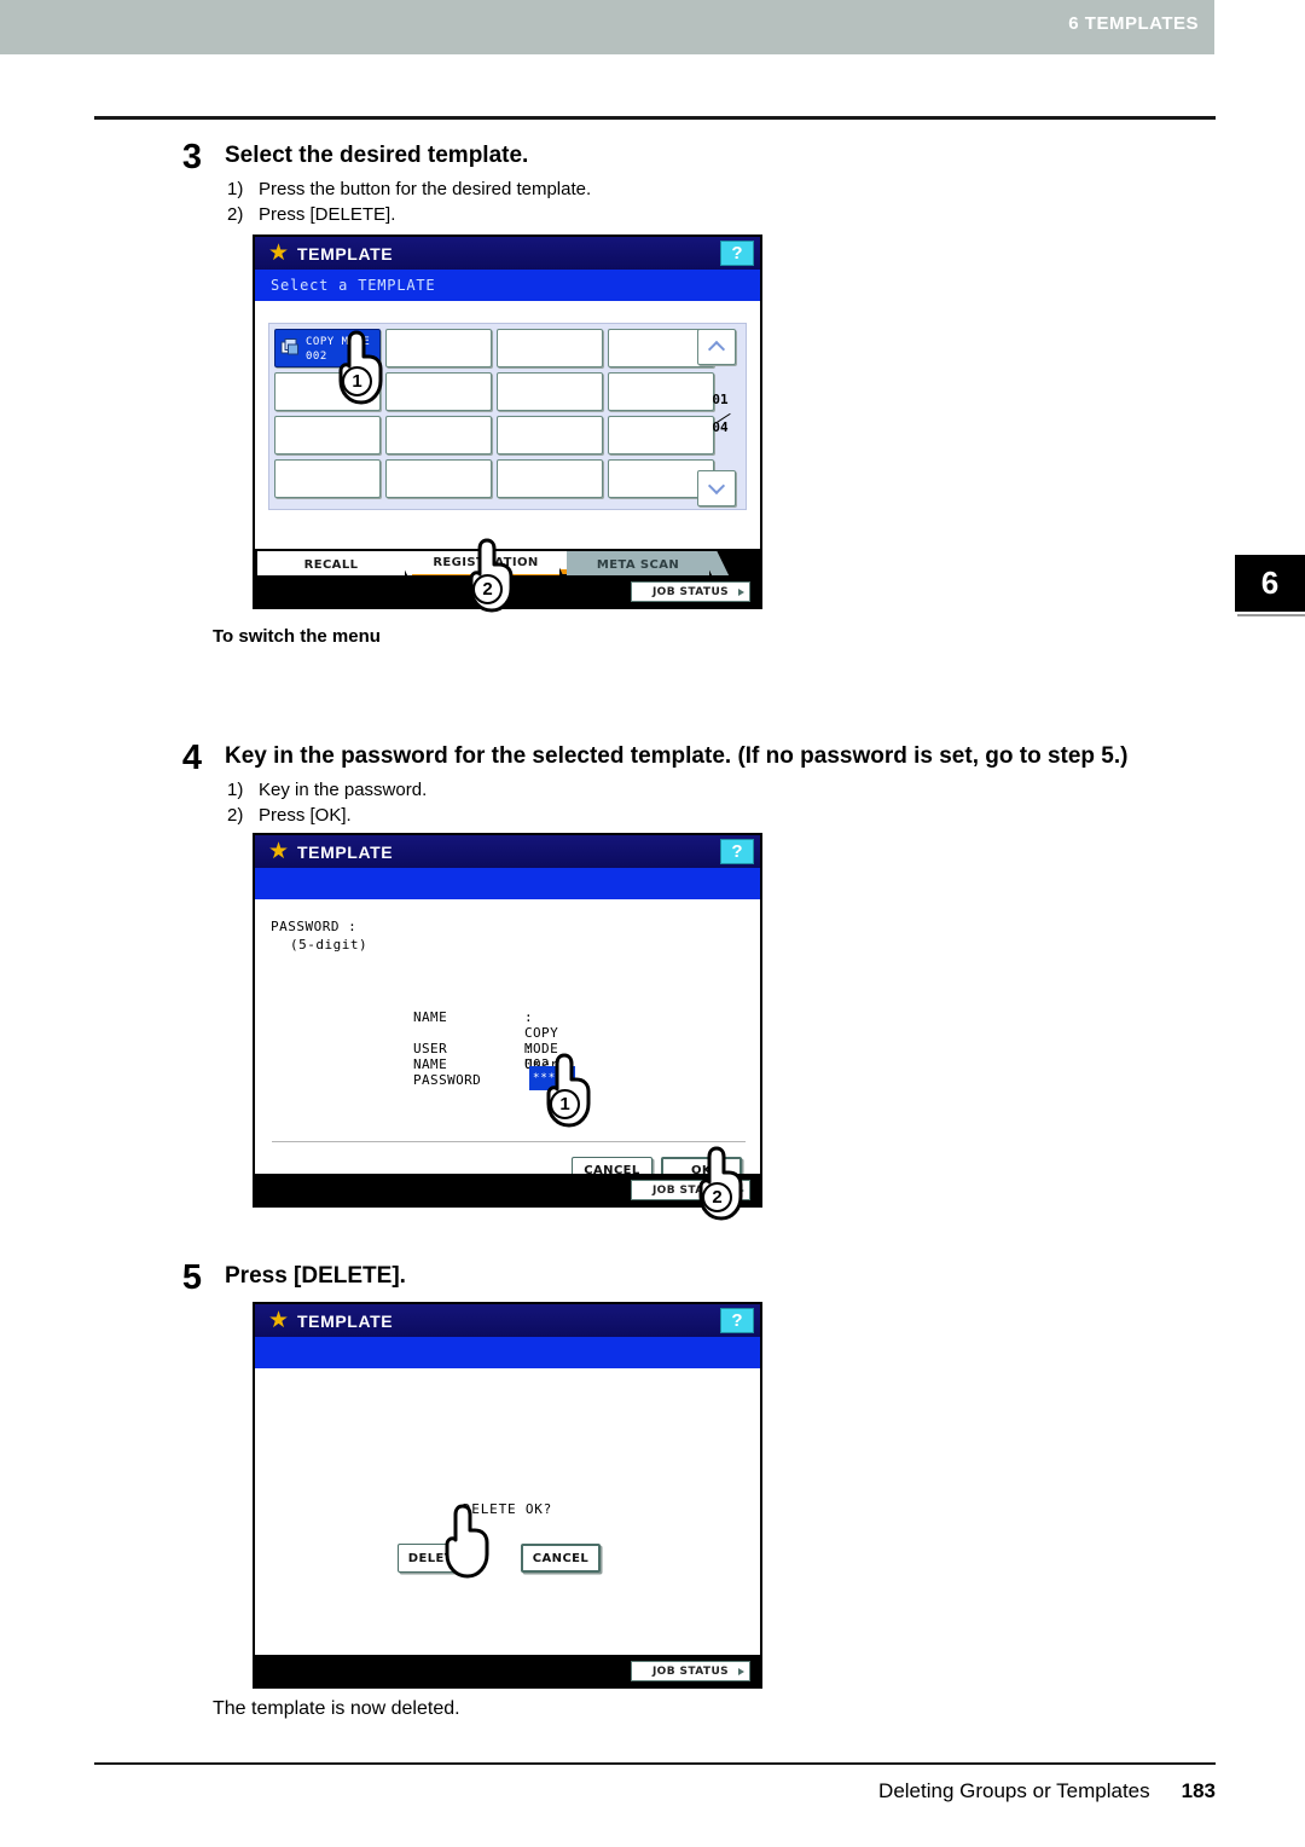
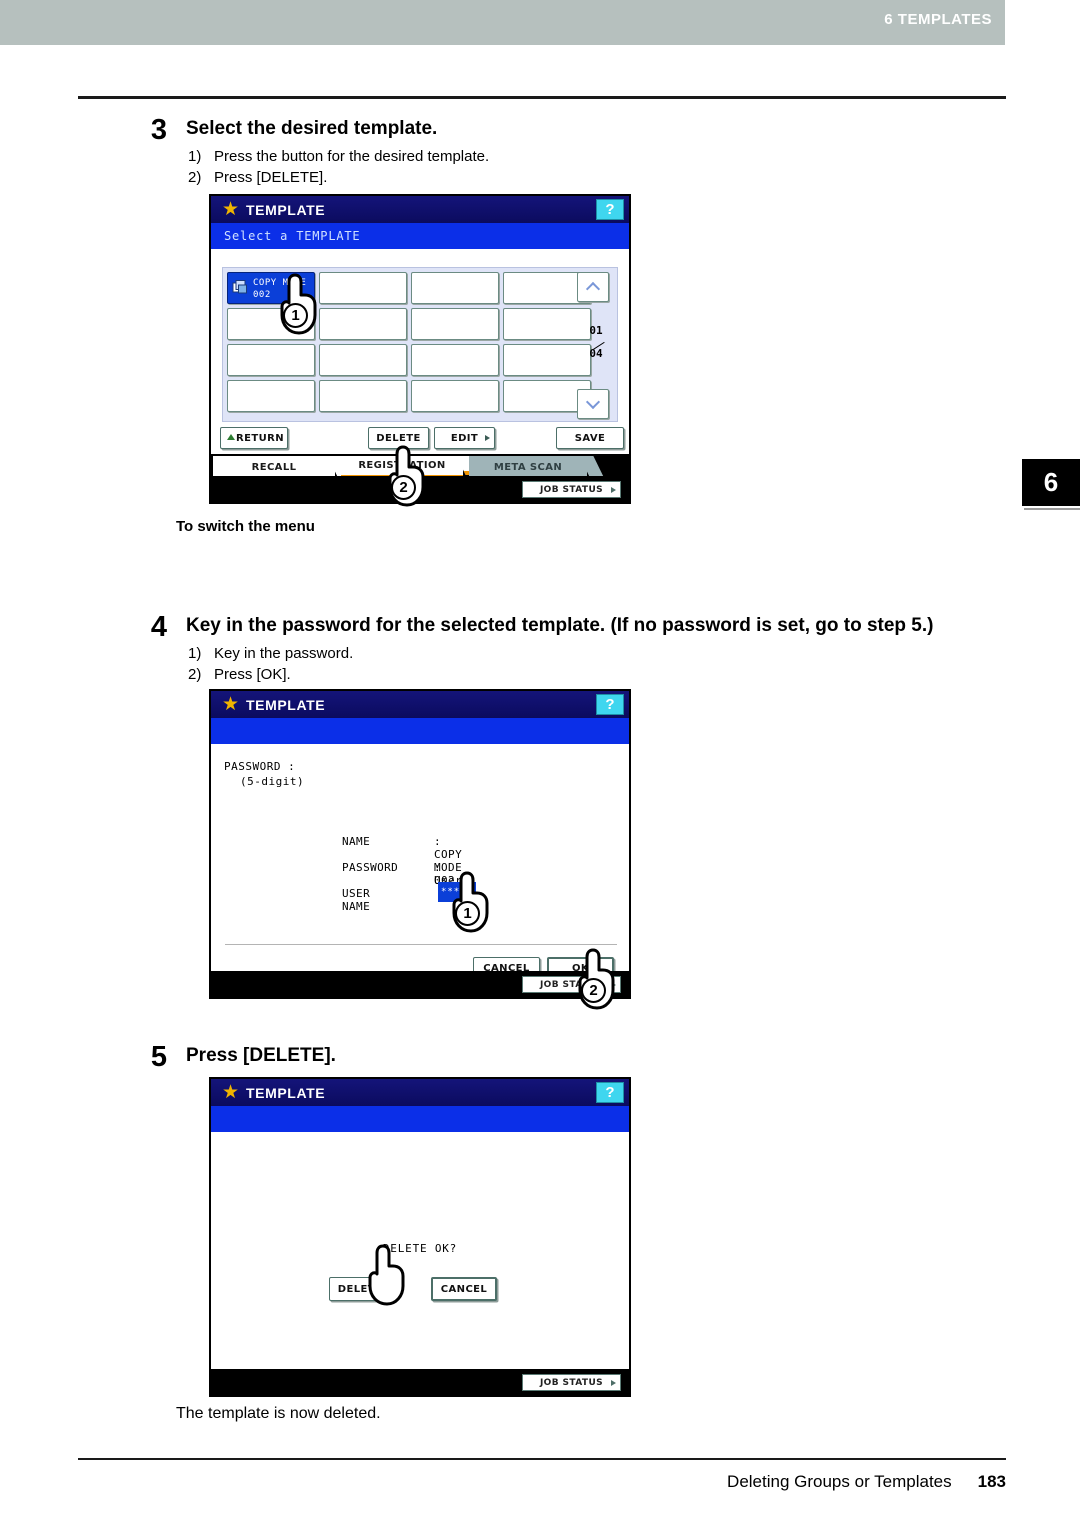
  6 TEMPLATES
  6
  3
  Select the desired template.
  1) Press the button for the desired template.
  2) Press [DELETE].
  ★
  TEMPLATE
  ?
  Select a TEMPLATE
  COPY ME
  002
  01 04
+ RETURN
+ DELETE
+ EDIT
+ SAVE
  RECALL
  REGISTION
  META SCAN
  JOB STATUS
  1
  2
  To switch the menu
  4
  Key in the password for the selected template. (If no password is set, go to step 5.)
  1) Key in the password.
  2) Press [OK].
  ★
  TEMPLATE
  ?
  PASSWORD :
  (5-digit)
  NAME
  : COPY MODE 002
- USER NAME
+ PASSWORD
  : User
- PASSWORD
+ USER NAME
  CANCEL
  OK
  1
  2
  5
  Press [DELETE].
  ★
  TEMPLATE
  ?
  ELETE OK?
  CANCEL
  JOB STATUS
  The template is now deleted.
  Deleting Groups or Templates 183
